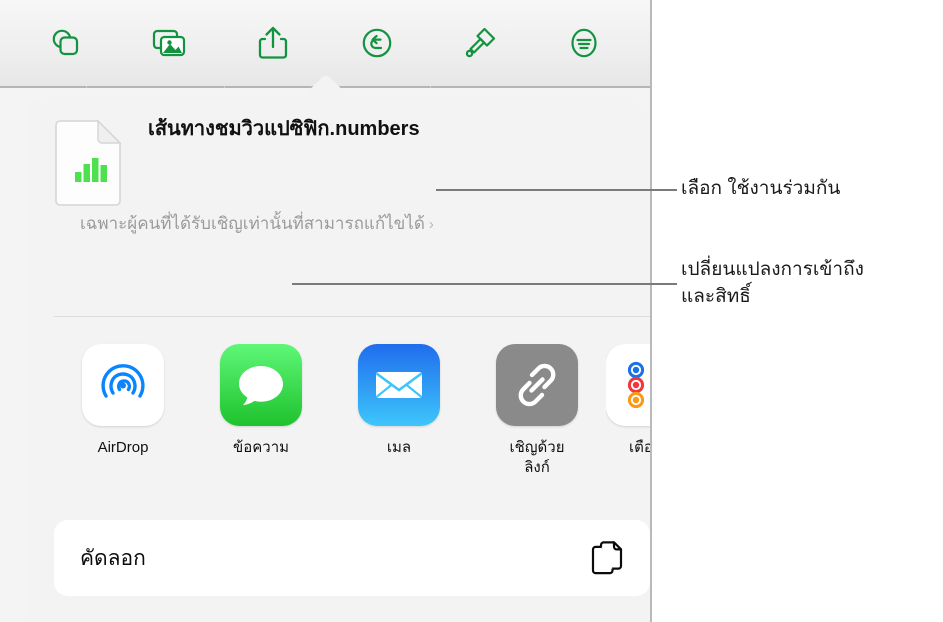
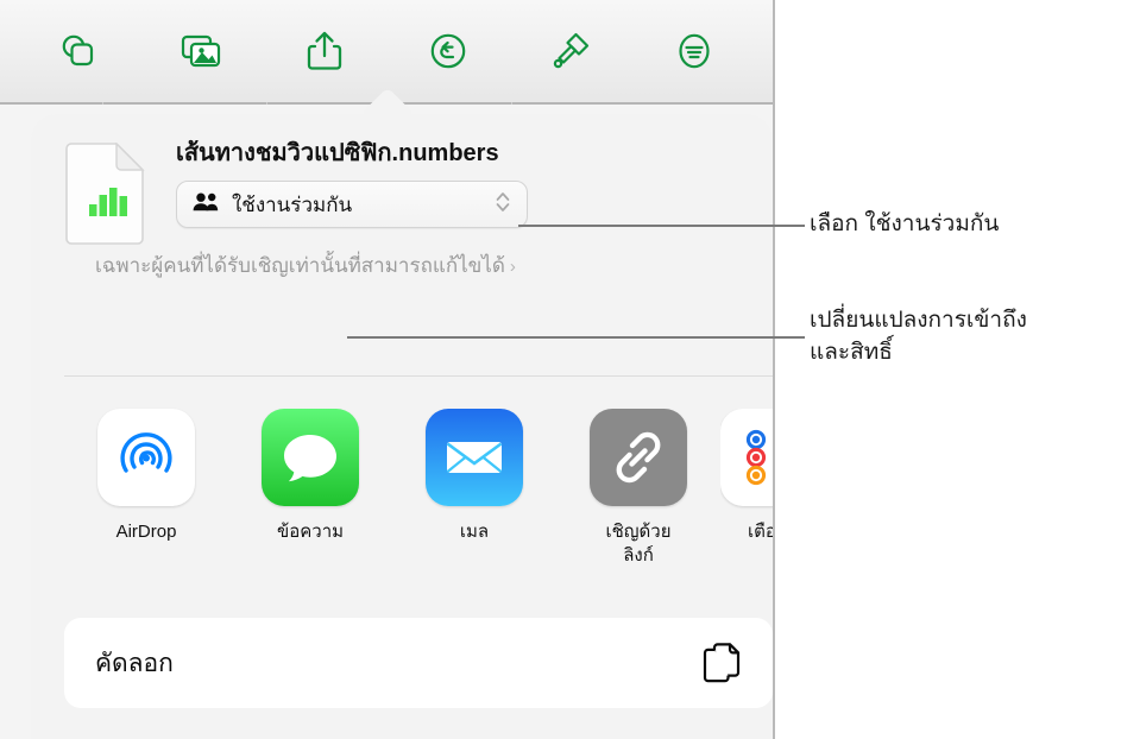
  เส้นทางชมวิวแปซิฟิก.numbers
+ ใช้งานร่วมกัน
  เฉพาะผู้คนที่ได้รับเชิญเท่านั้นที่สามารถแก้ไขได้ ›
  AirDrop
  ข้อความ
  เมล
  เชิญด้วย
  ลิงก์
  เตือ
  คัดลอก
  เลือก ใช้งานร่วมกัน
  เปลี่ยนแปลงการเข้าถึง
  และสิทธิ์
